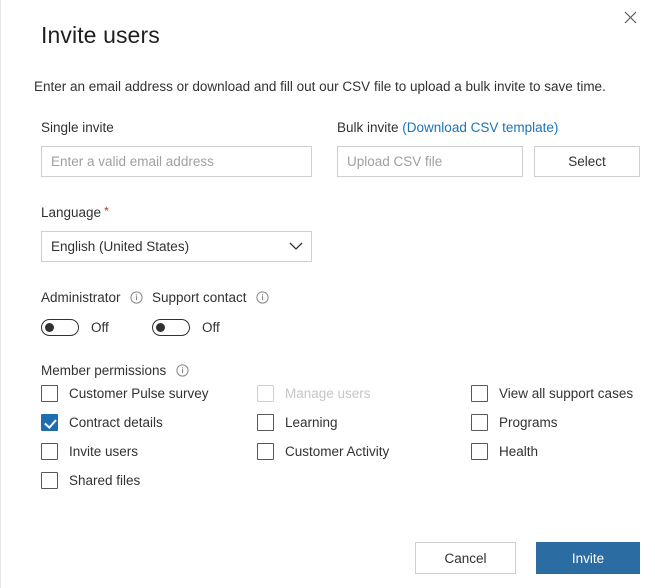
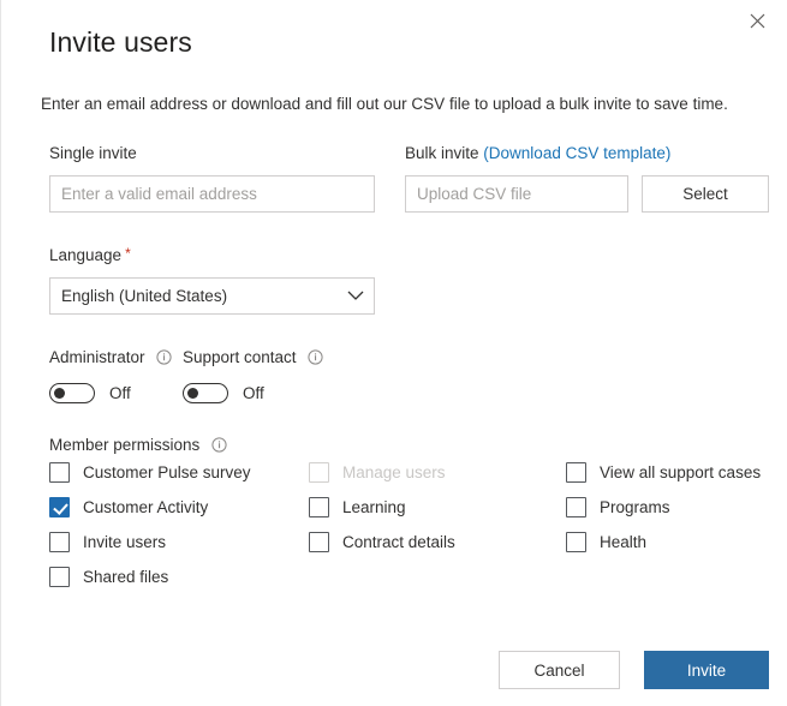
  Invite users
  Enter an email address or download and fill out our CSV file to upload a bulk invite to save time.
  Single invite
  Enter a valid email address
  Bulk invite (Download CSV template)
  Upload CSV file
  Select
  Language *
  English (United States)
  Administrator
  Support contact
  Off
  Off
  Member permissions
  Customer Pulse survey
- Contract details
+ Customer Activity
  Invite users
  Shared files
  Manage users
  Learning
- Customer Activity
+ Contract details
  View all support cases
  Programs
  Health
  Cancel
  Invite
